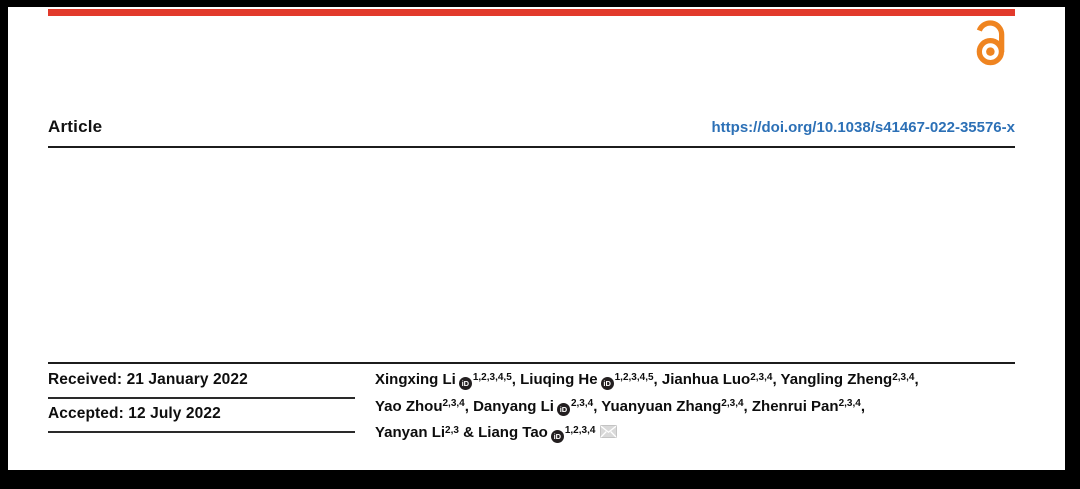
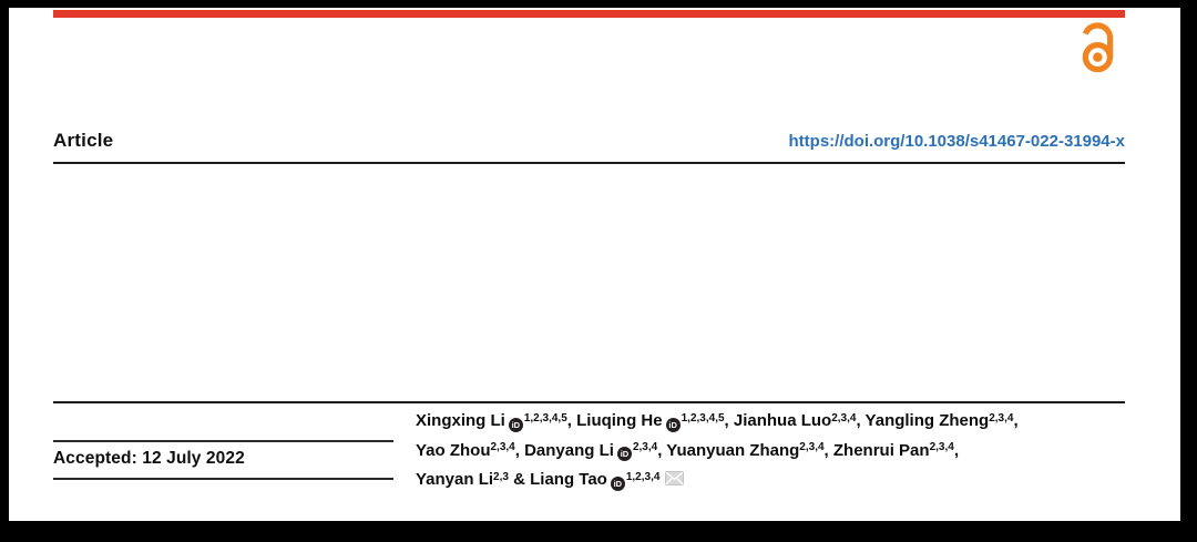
  Article
- https://doi.org/10.1038/s41467-022-35576-x
+ https://doi.org/10.1038/s41467-022-31994-x
- Received: 21 January 2022
  Accepted: 12 July 2022
  Xingxing Li
  iD
  1,2,3,4,5, Liuqing He
  iD
  1,2,3,4,5, Jianhua Luo2,3,4, Yangling Zheng2,3,4,
  Yao Zhou2,3,4, Danyang Li
  iD
  2,3,4, Yuanyuan Zhang2,3,4, Zhenrui Pan2,3,4,
  Yanyan Li2,3 & Liang Tao
  iD
  1,2,3,4
